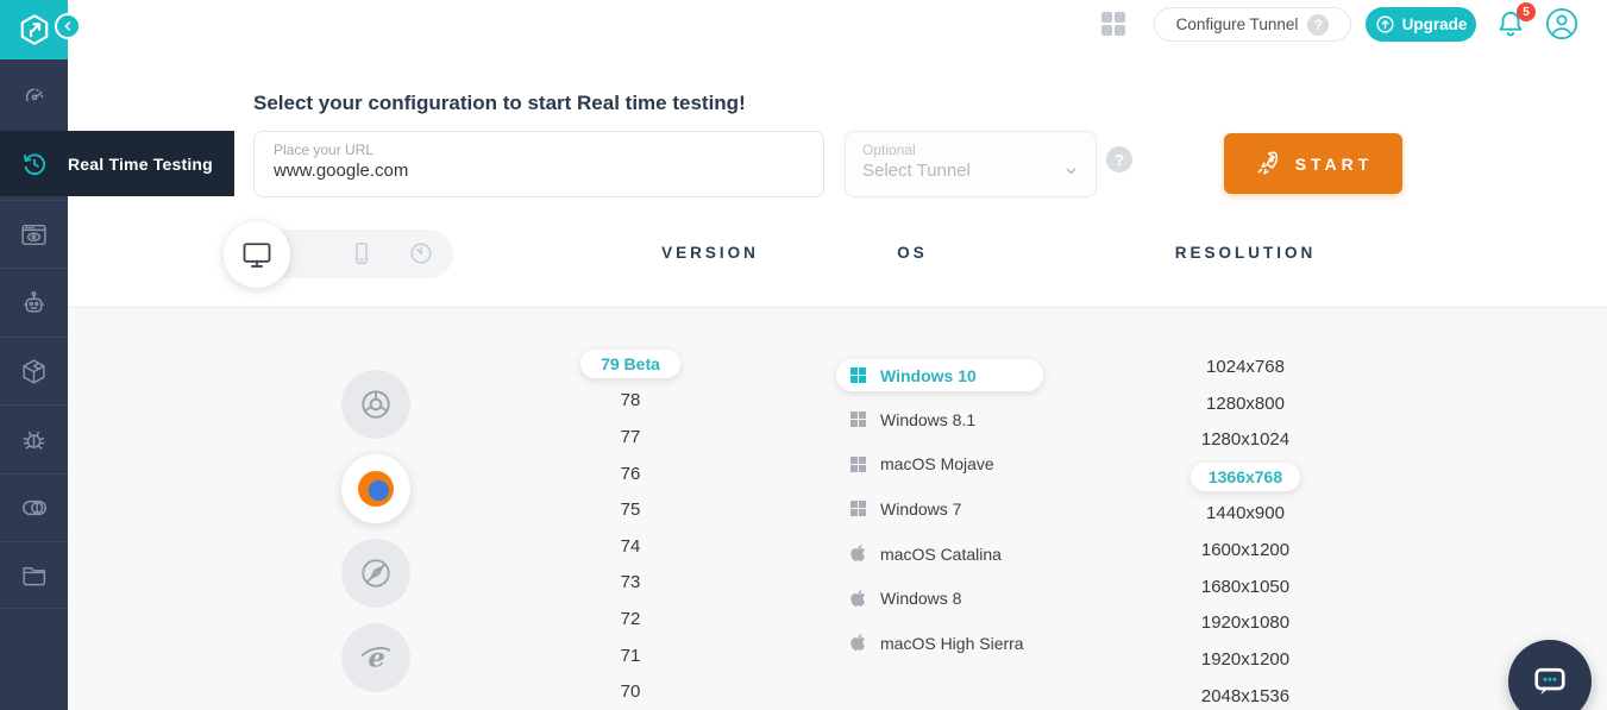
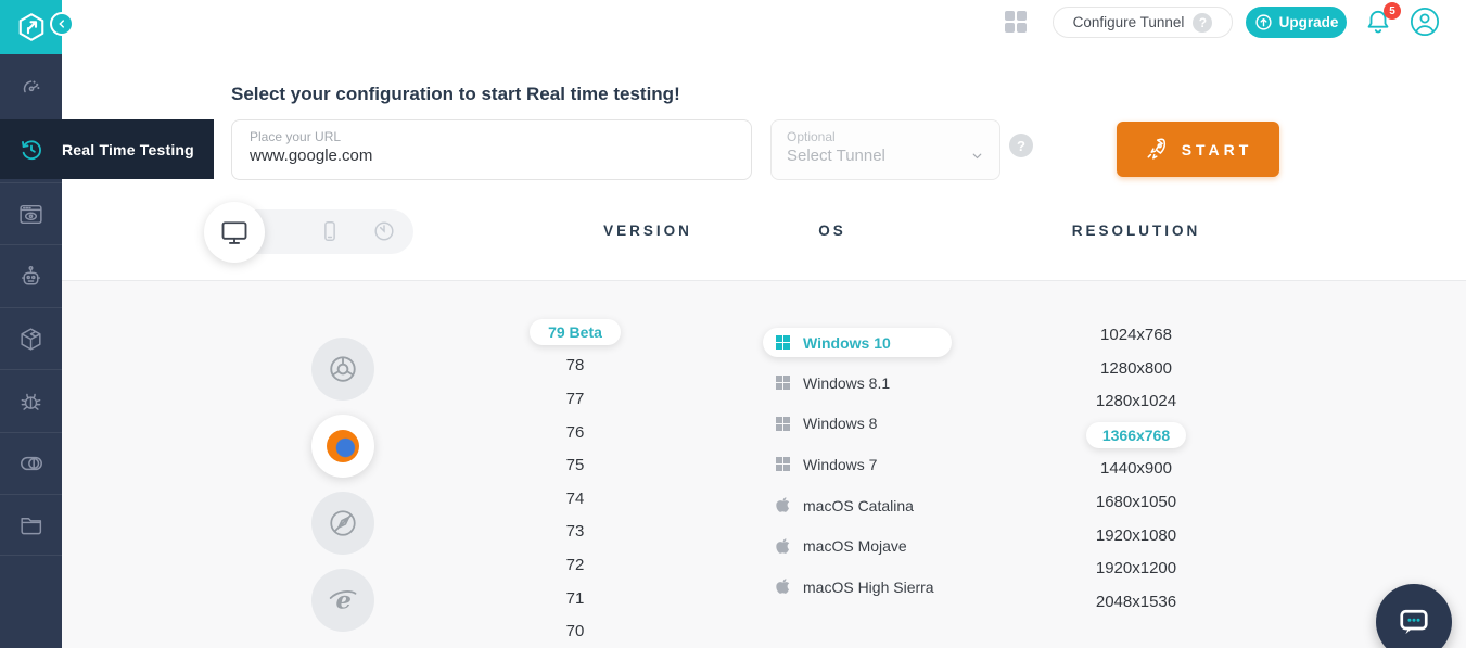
  Real Time Testing
  Configure Tunnel
  ?
  Upgrade
  5
  Select your configuration to start Real time testing!
  Place your URL
  www.google.com
  Optional
  Select Tunnel
  ?
  START
  VERSION
  OS
  RESOLUTION
  e
  79 Beta
  78
  77
  76
  75
  74
  73
  72
  71
  70
  Windows 10
  Windows 8.1
- macOS Mojave
+ Windows 8
  Windows 7
  macOS Catalina
- Windows 8
+ macOS Mojave
  macOS High Sierra
  1024x768
  1280x800
  1280x1024
  1366x768
  1440x900
- 1600x1200
  1680x1050
  1920x1080
  1920x1200
  2048x1536
